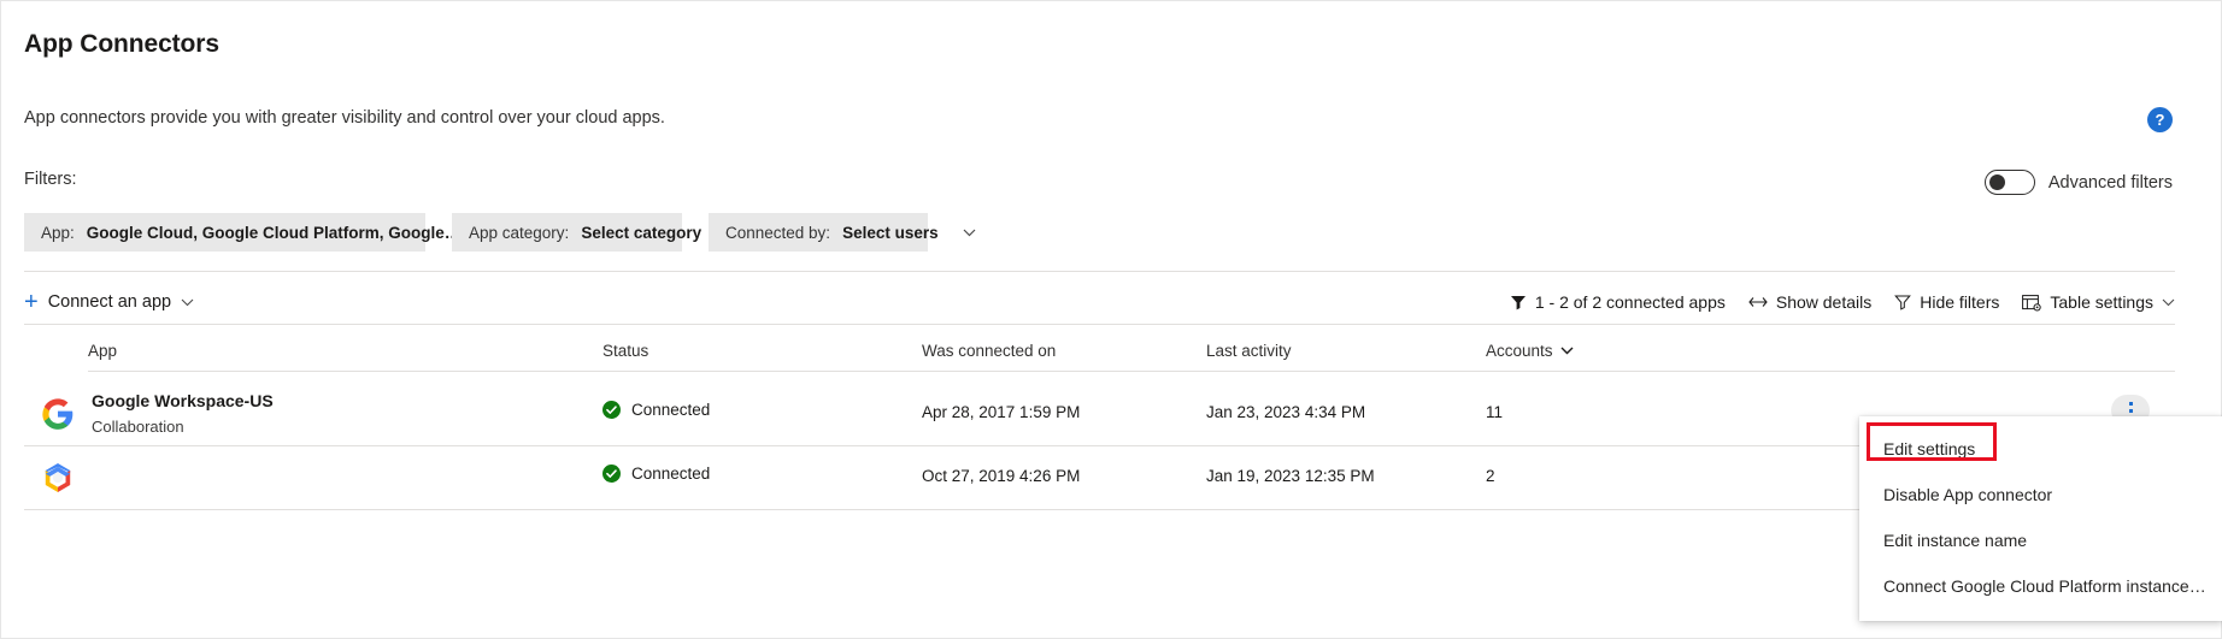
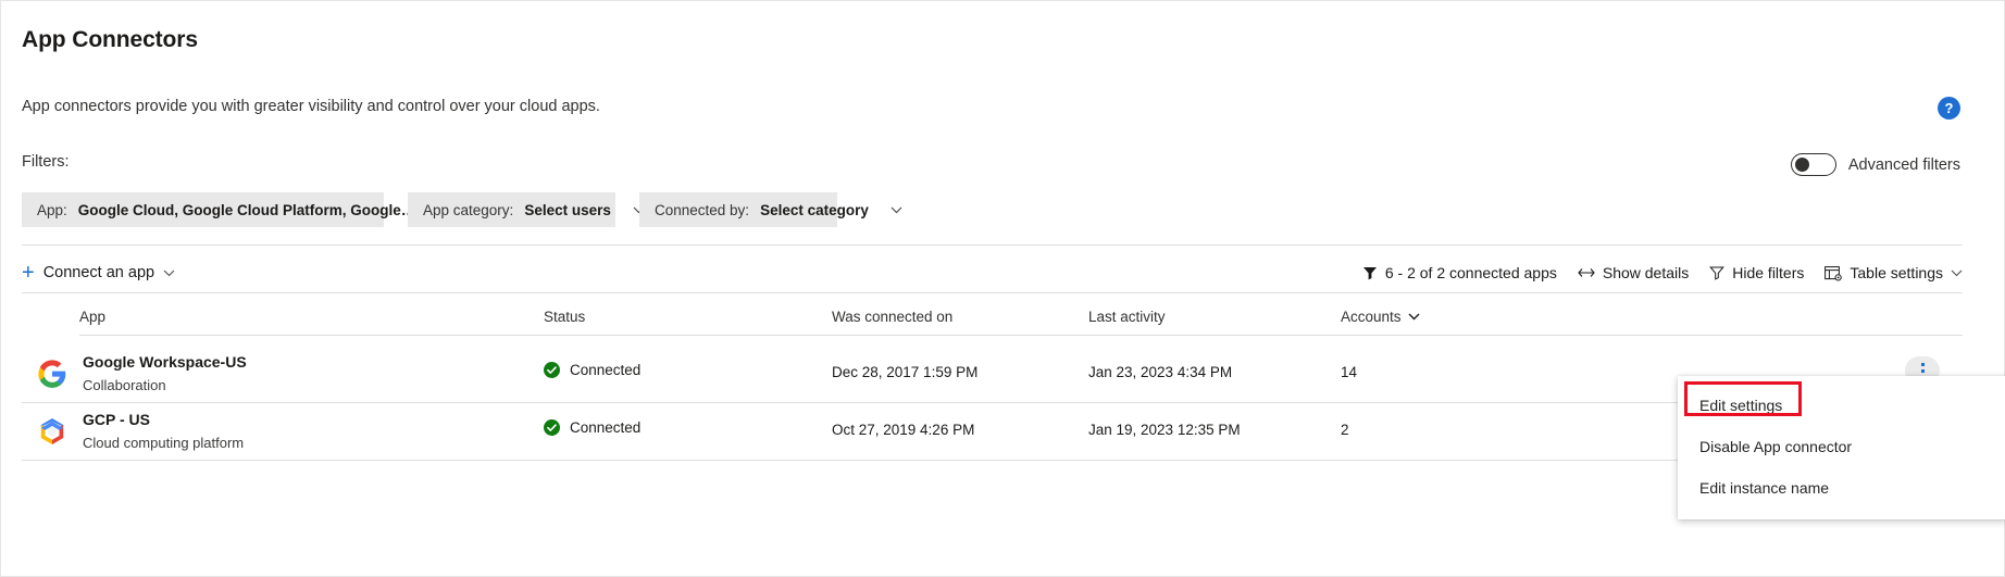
  App Connectors
  App connectors provide you with greater visibility and control over your cloud apps.
  ?
  Filters:
  Advanced filters
  App:
  Google Cloud, Google Cloud Platform, Google
  App category:
- Select category
+ Select users
  Connected by:
- Select users
+ Select category
  +
  Connect an app
- 1 - 2 of 2 connected apps
+ 6 - 2 of 2 connected apps
  Show details
  Hide filters
  Table settings
  App
  Status
  Was connected on
  Last activity
  Accounts
  Google Workspace-US
  Collaboration
  Connected
- Apr 28, 2017 1:59 PM
+ Dec 28, 2017 1:59 PM
  Jan 23, 2023 4:34 PM
- 11
+ 14
+ GCP - US
+ Cloud computing platform
  Connected
  Oct 27, 2019 4:26 PM
  Jan 19, 2023 12:35 PM
  2
  Edit settings
  Disable App connector
  Edit instance name
- Connect Google Cloud Platform instance…
